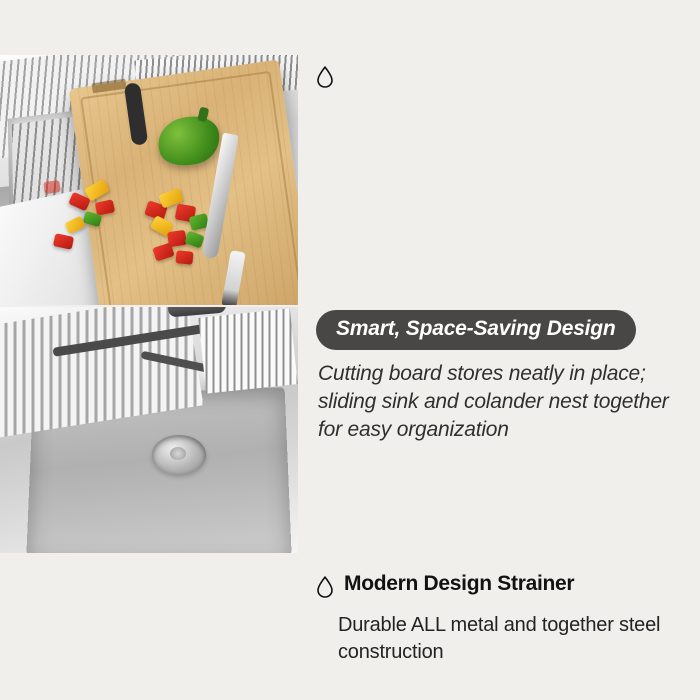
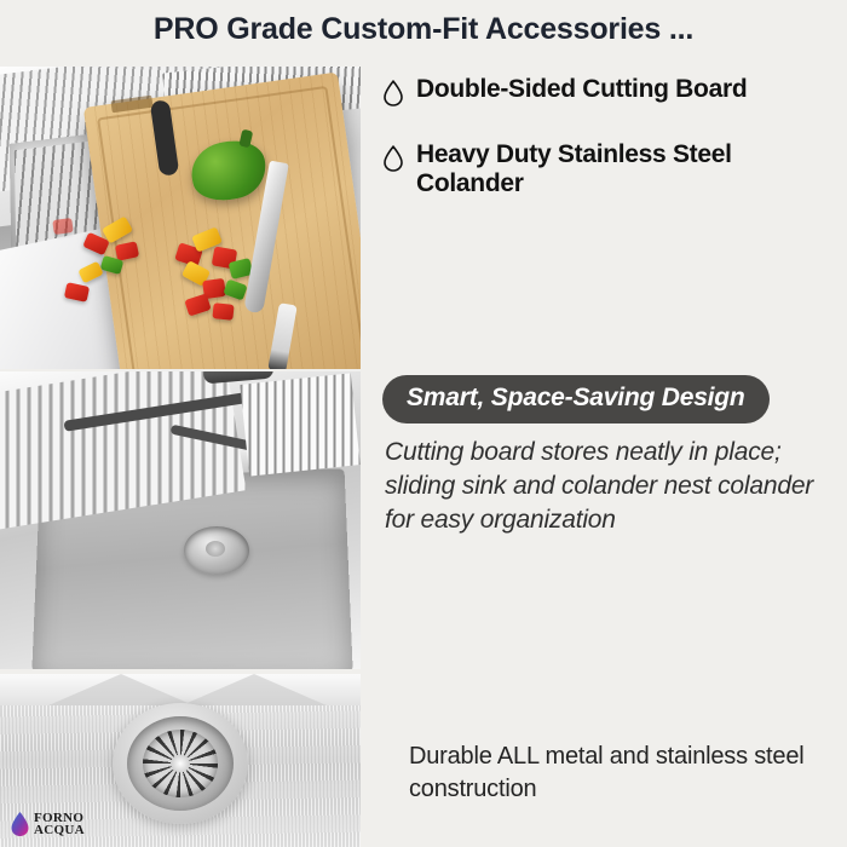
+ PRO Grade Custom-Fit Accessories ...
+ FORNO
+ ACQUA
+ Double-Sided Cutting Board
+ Heavy Duty Stainless Steel Colander
  Smart, Space-Saving Design
- Cutting board stores neatly in place; sliding sink and colander nest together for easy organization
+ Cutting board stores neatly in place; sliding sink and colander nest colander for easy organization
- Modern Design Strainer
- Durable ALL metal and together steel construction
+ Durable ALL metal and stainless steel construction
